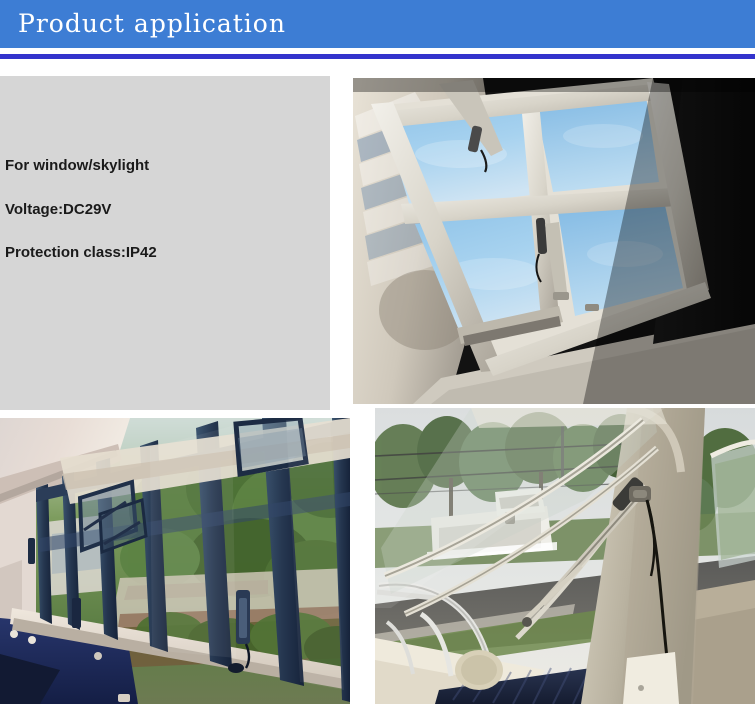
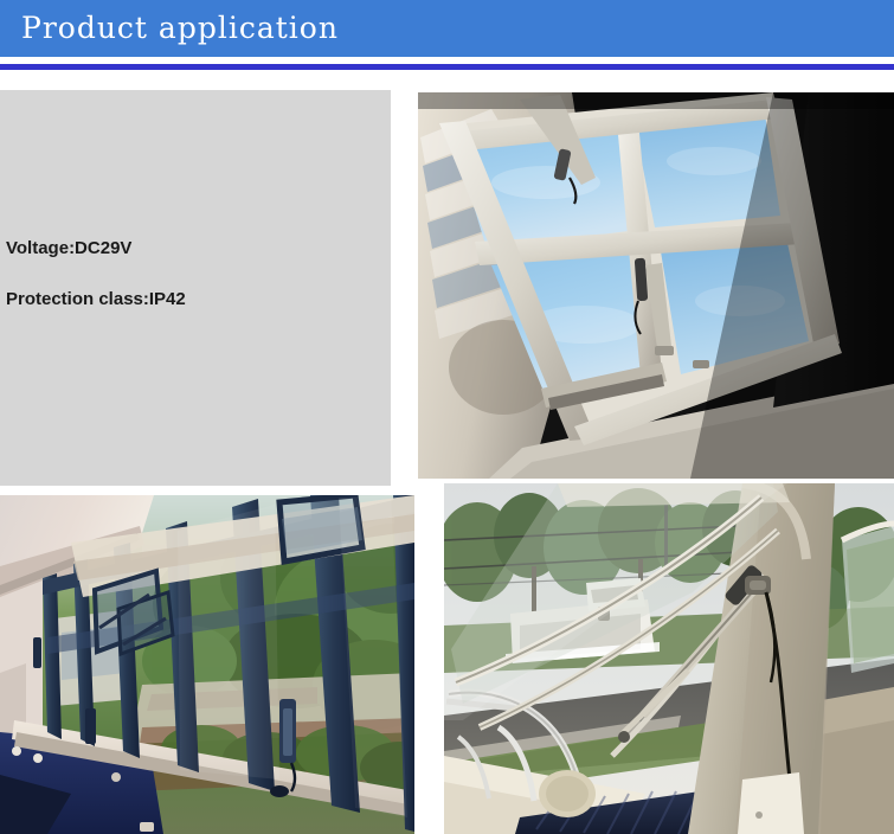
  Product application
- For window/skylight
  Voltage:DC29V
  Protection class:IP42
